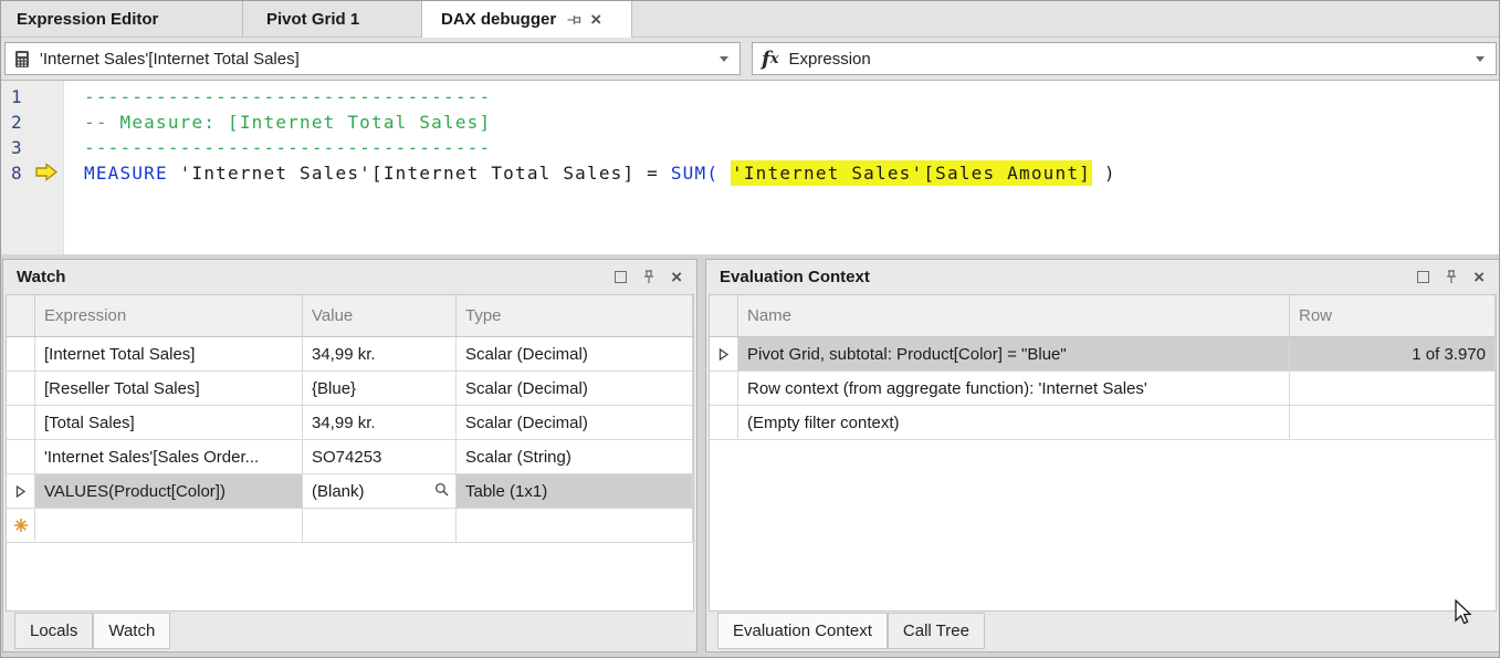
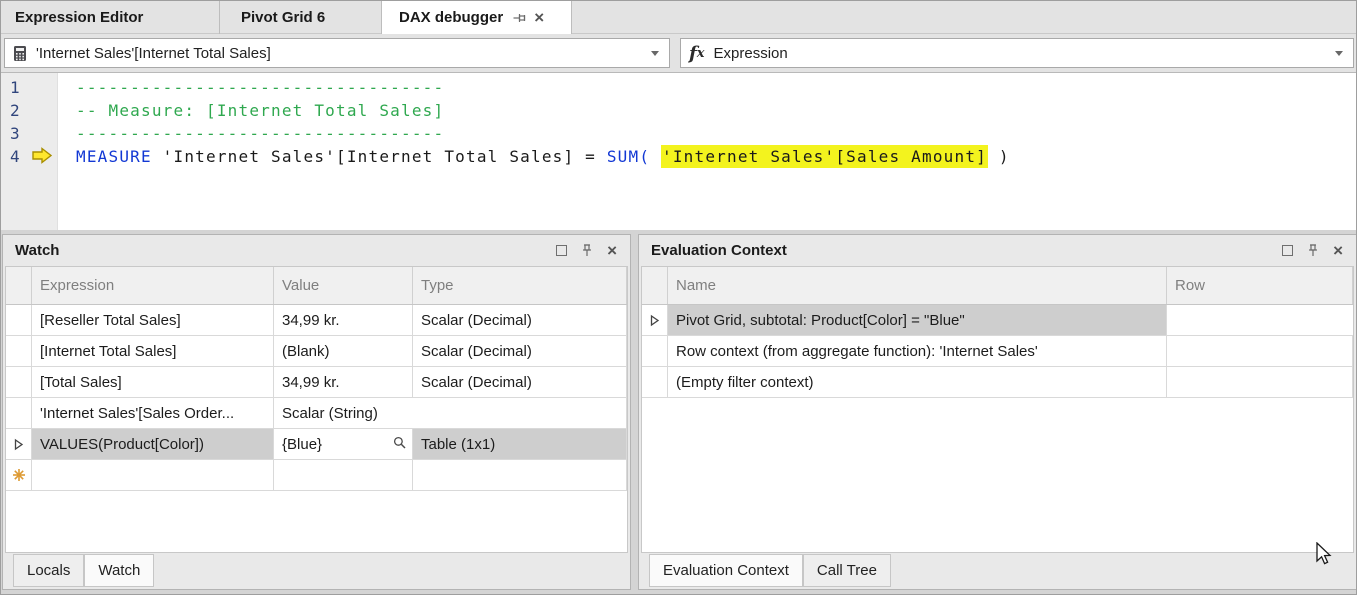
  Expression Editor
- Pivot Grid 1
+ Pivot Grid 6
  DAX debugger
  ×
  'Internet Sales'[Internet Total Sales]
  f
  x
  Expression
  1
  2
  3
- 8
+ 4
  ----------------------------------
  -- Measure: [Internet Total Sales]
  ----------------------------------
  MEASURE 'Internet Sales'[Internet Total Sales] = SUM( 'Internet Sales'[Sales Amount] )
  Watch
  ×
  Expression
  Value
  Type
- [Internet Total Sales]
+ [Reseller Total Sales]
  34,99 kr.
  Scalar (Decimal)
- [Reseller Total Sales]
+ [Internet Total Sales]
- {Blue}
+ (Blank)
  Scalar (Decimal)
  [Total Sales]
  34,99 kr.
  Scalar (Decimal)
  'Internet Sales'[Sales Order...
- SO74253
  Scalar (String)
  VALUES(Product[Color])
- (Blank)
+ {Blue}
  Table (1x1)
  Locals
  Watch
  Evaluation Context
  ×
  Name
  Row
  Pivot Grid, subtotal: Product[Color] = "Blue"
- 1 of 3.970
  Row context (from aggregate function): 'Internet Sales'
  (Empty filter context)
  Evaluation Context
  Call Tree
